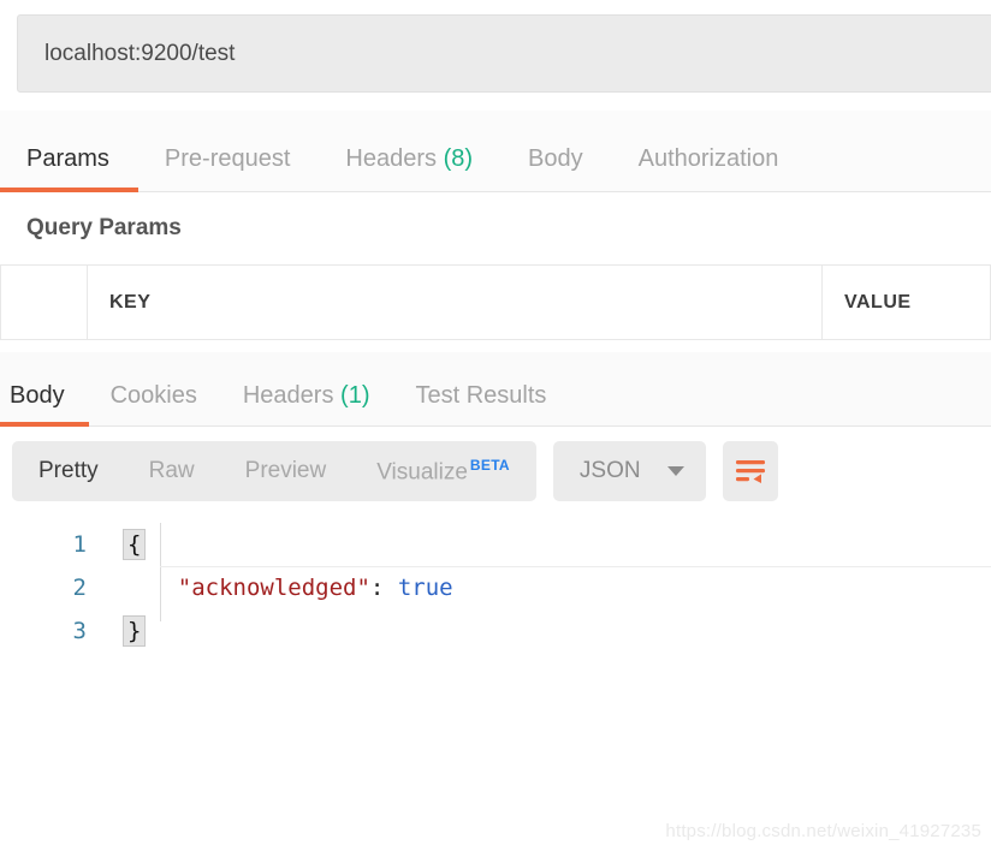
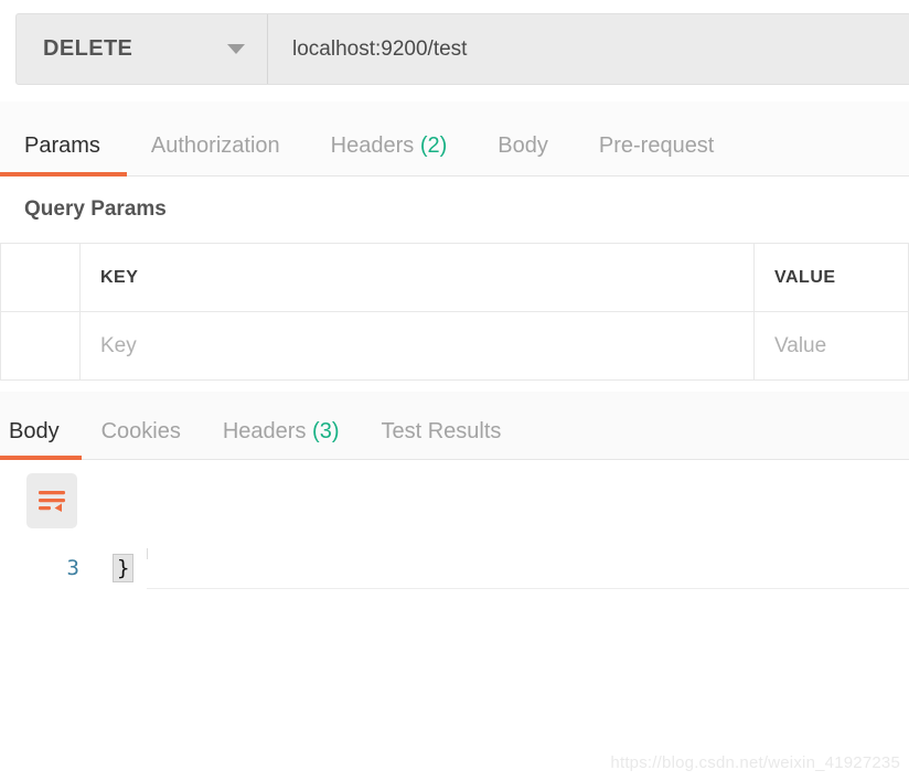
+ DELETE
  localhost:9200/test
  Params
- Pre-request
+ Authorization
- Headers (8)
+ Headers (2)
  Body
- Authorization
+ Pre-request
  Query Params
  	KEY	VALUE
+ 	Key	Value
  Body
  Cookies
- Headers (1)
+ Headers (3)
  Test Results
- Pretty
- Raw
- Preview
- Visualize BETA
- JSON
- 1
- {
- 2
- "acknowledged": true
  3
  }
